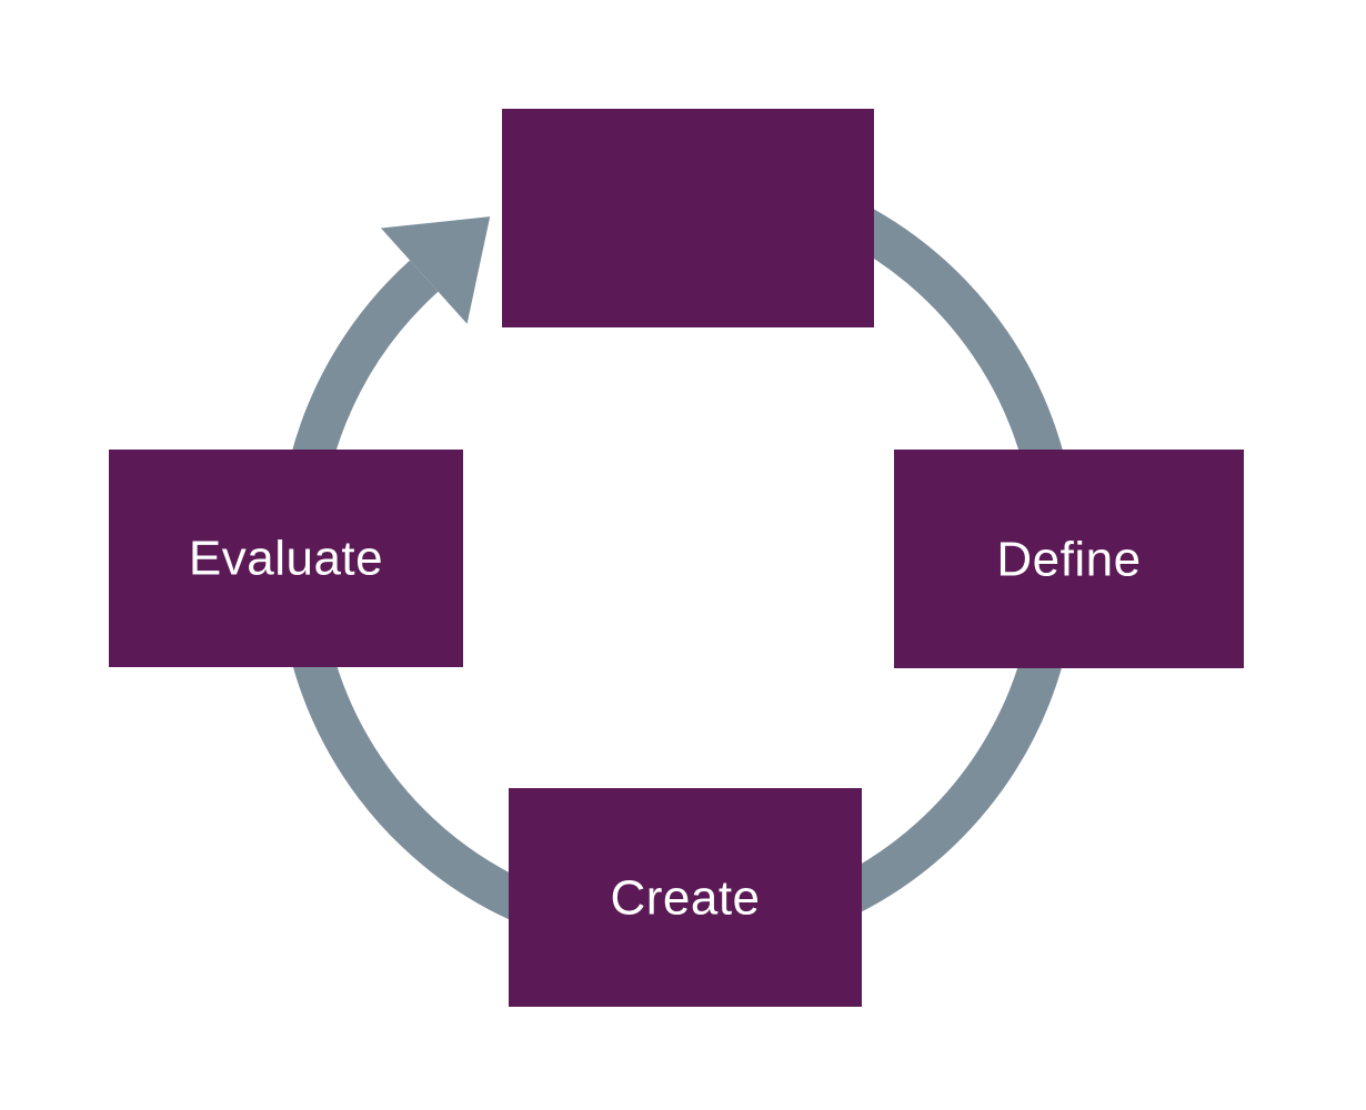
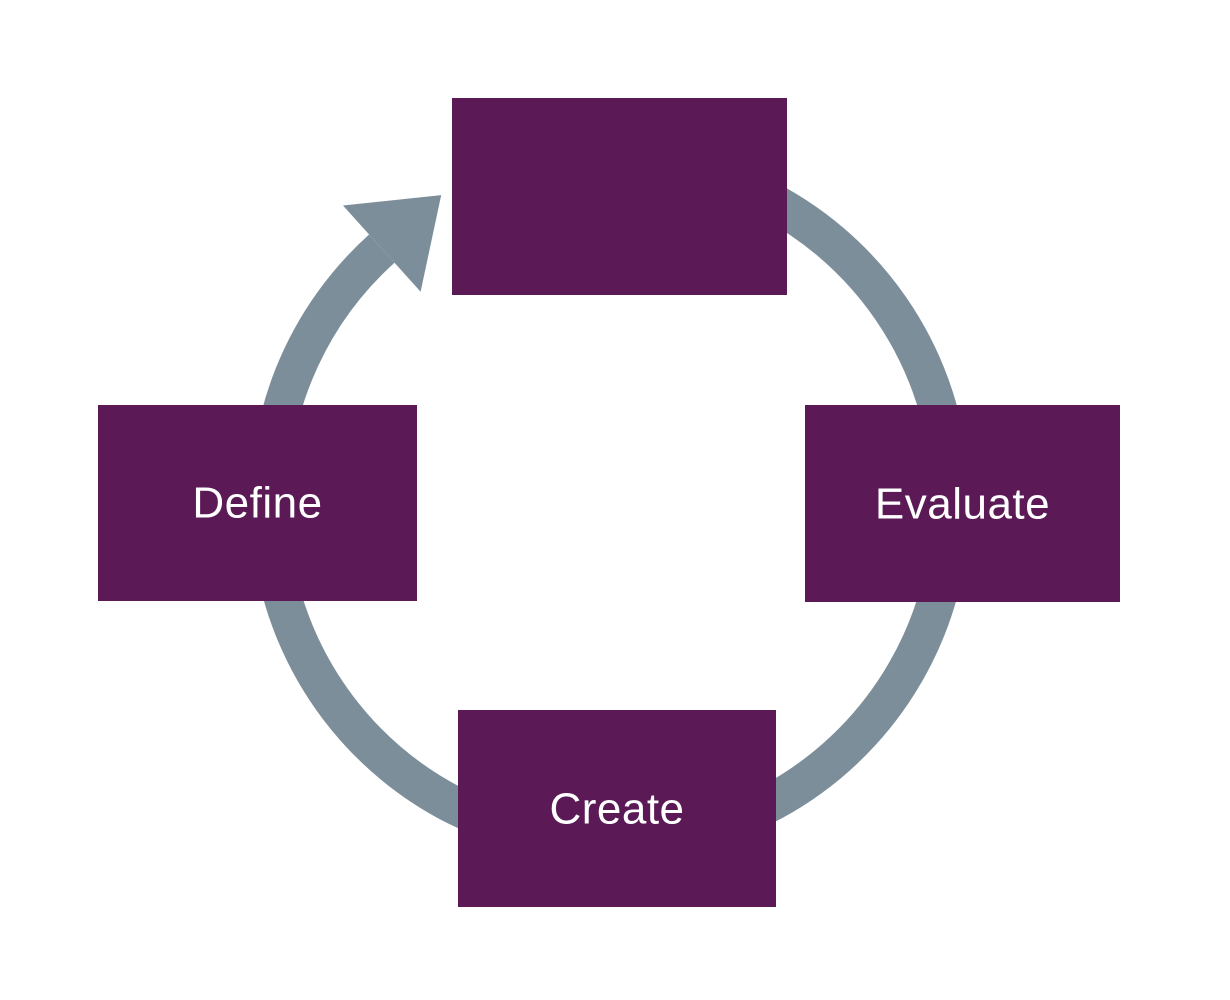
- Define
+ Evaluate
  Create
- Evaluate
+ Define
